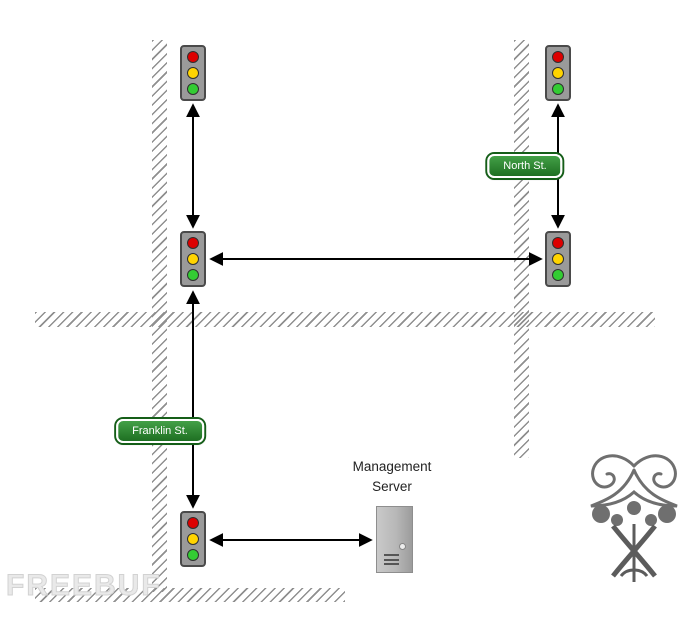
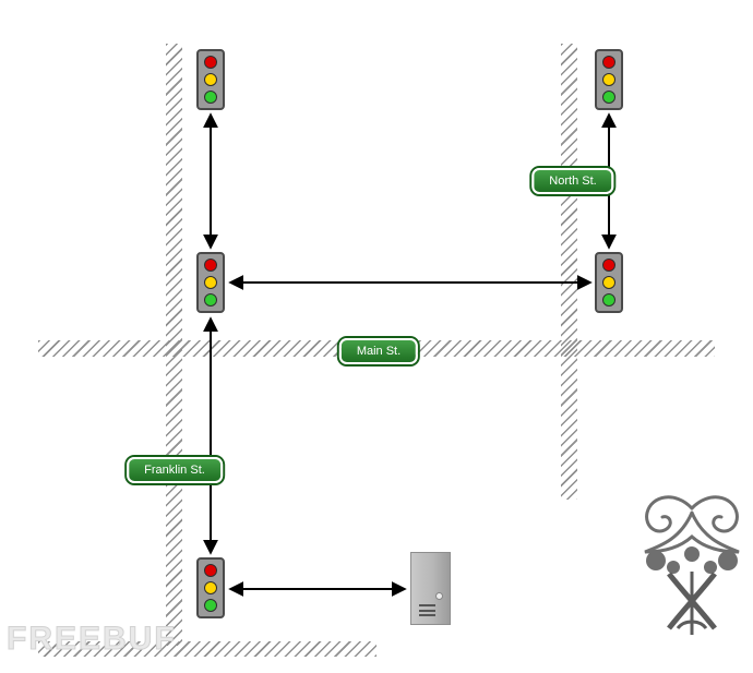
  North St.
+ Main St.
  Franklin St.
- Management
- Server
  FREEBUF
